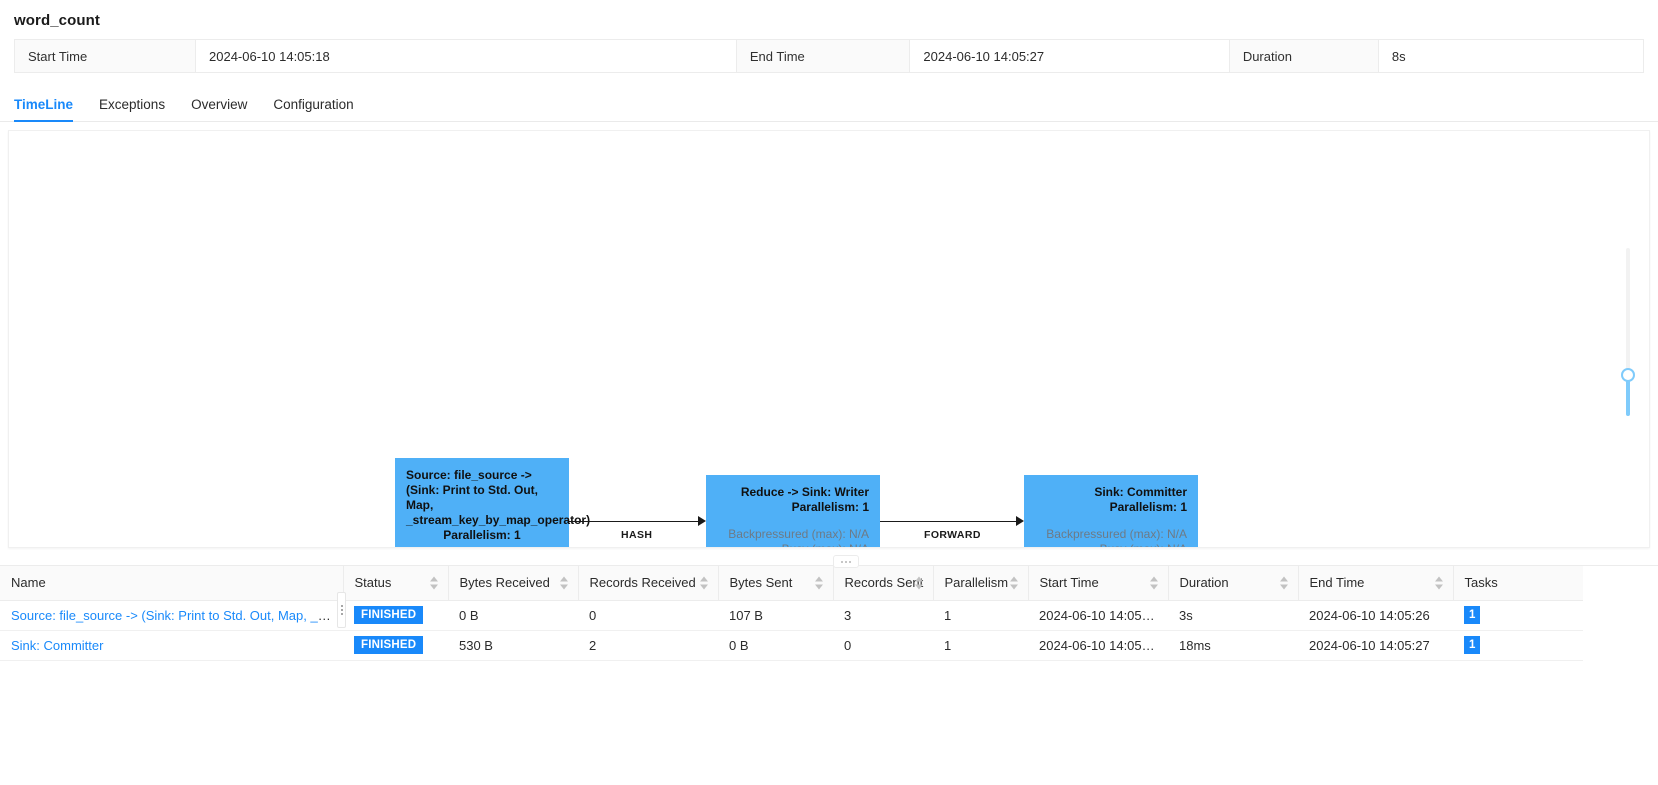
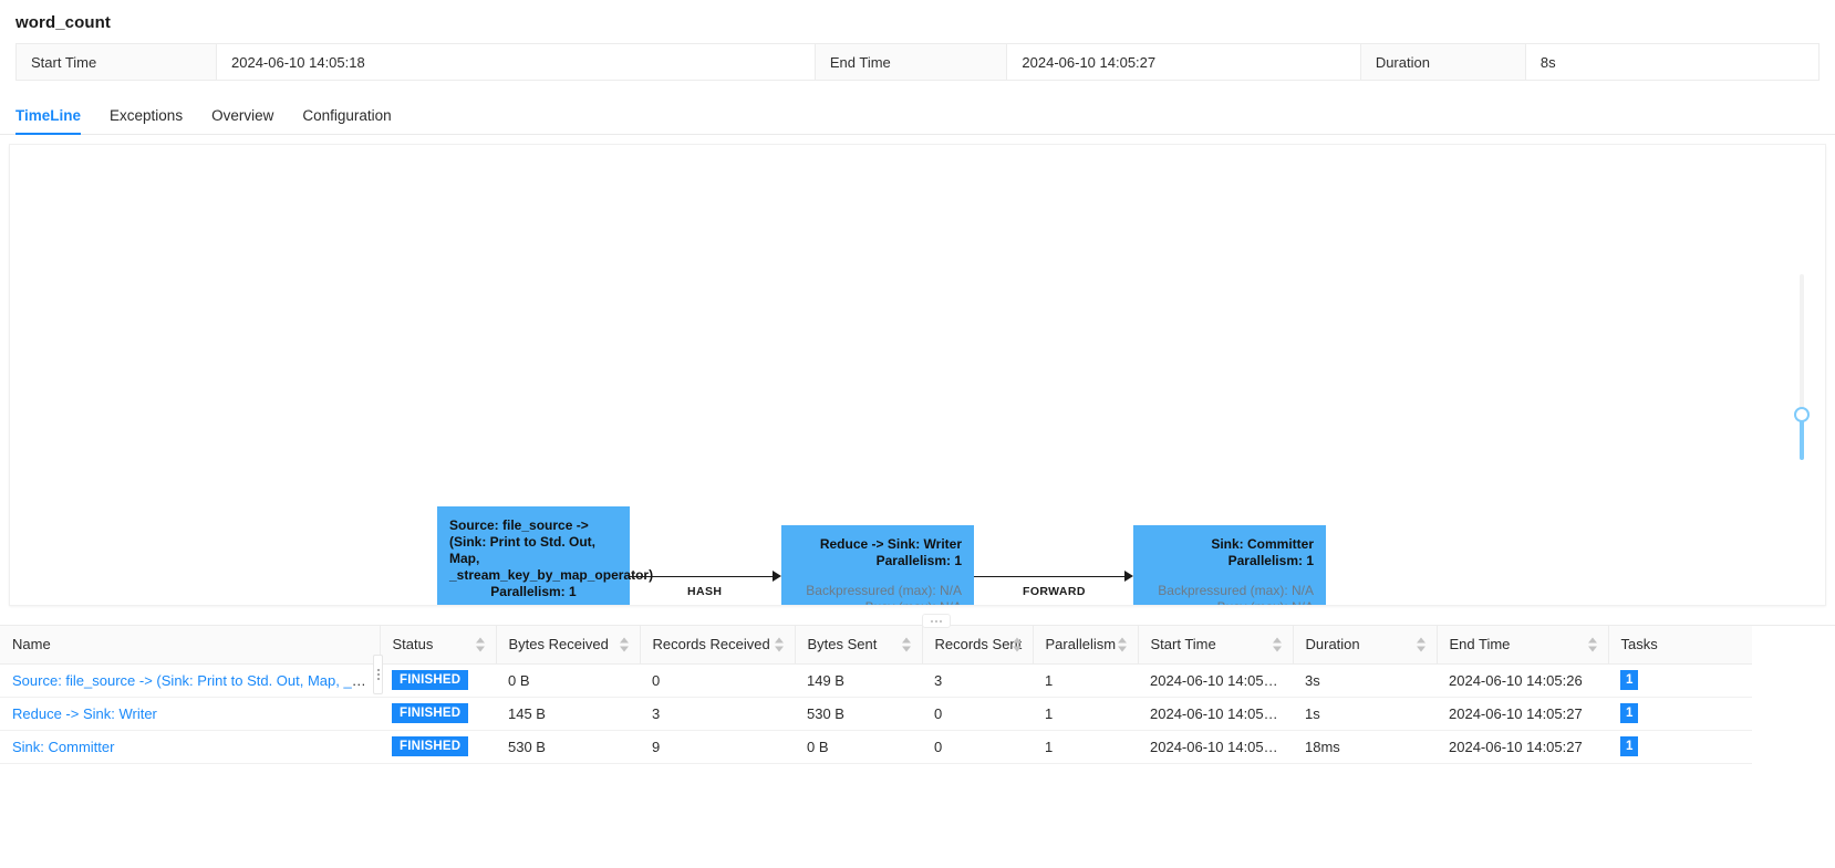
  word_count
  Start Time	2024-06-10 14:05:18	End Time	2024-06-10 14:05:27	Duration	8s
  TimeLine
  Exceptions
  Overview
  Configuration
  Source: file_source -> (Sink: Print to Std. Out, Map, _stream_key_by_map_operator)
  Parallelism: 1
  HASH
  Reduce -> Sink: Writer
  Parallelism: 1
  Backpressured (max): N/A
  FORWARD
  Sink: Committer
  Parallelism: 1
  Backpressured (max): N/A
  Name	Status	Bytes Received	Records Received	Bytes Sent	Records Sent	Parallelism	Start Time	Duration	End Time	Tasks
- Source: file_source -> (Sink: Print to Std. Out, Map, _stre	FINISHED	0 B	0	107 B	3	1	2024-06-10 14:05:22	3s	2024-06-10 14:05:26	1
+ Source: file_source -> (Sink: Print to Std. Out, Map, _stre	FINISHED	0 B	0	149 B	3	1	2024-06-10 14:05:22	3s	2024-06-10 14:05:26	1
+ Reduce -> Sink: Writer	FINISHED	145 B	3	530 B	0	1	2024-06-10 14:05:26	1s	2024-06-10 14:05:27	1
- Sink: Committer	FINISHED	530 B	2	0 B	0	1	2024-06-10 14:05:27	18ms	2024-06-10 14:05:27	1
+ Sink: Committer	FINISHED	530 B	9	0 B	0	1	2024-06-10 14:05:27	18ms	2024-06-10 14:05:27	1
